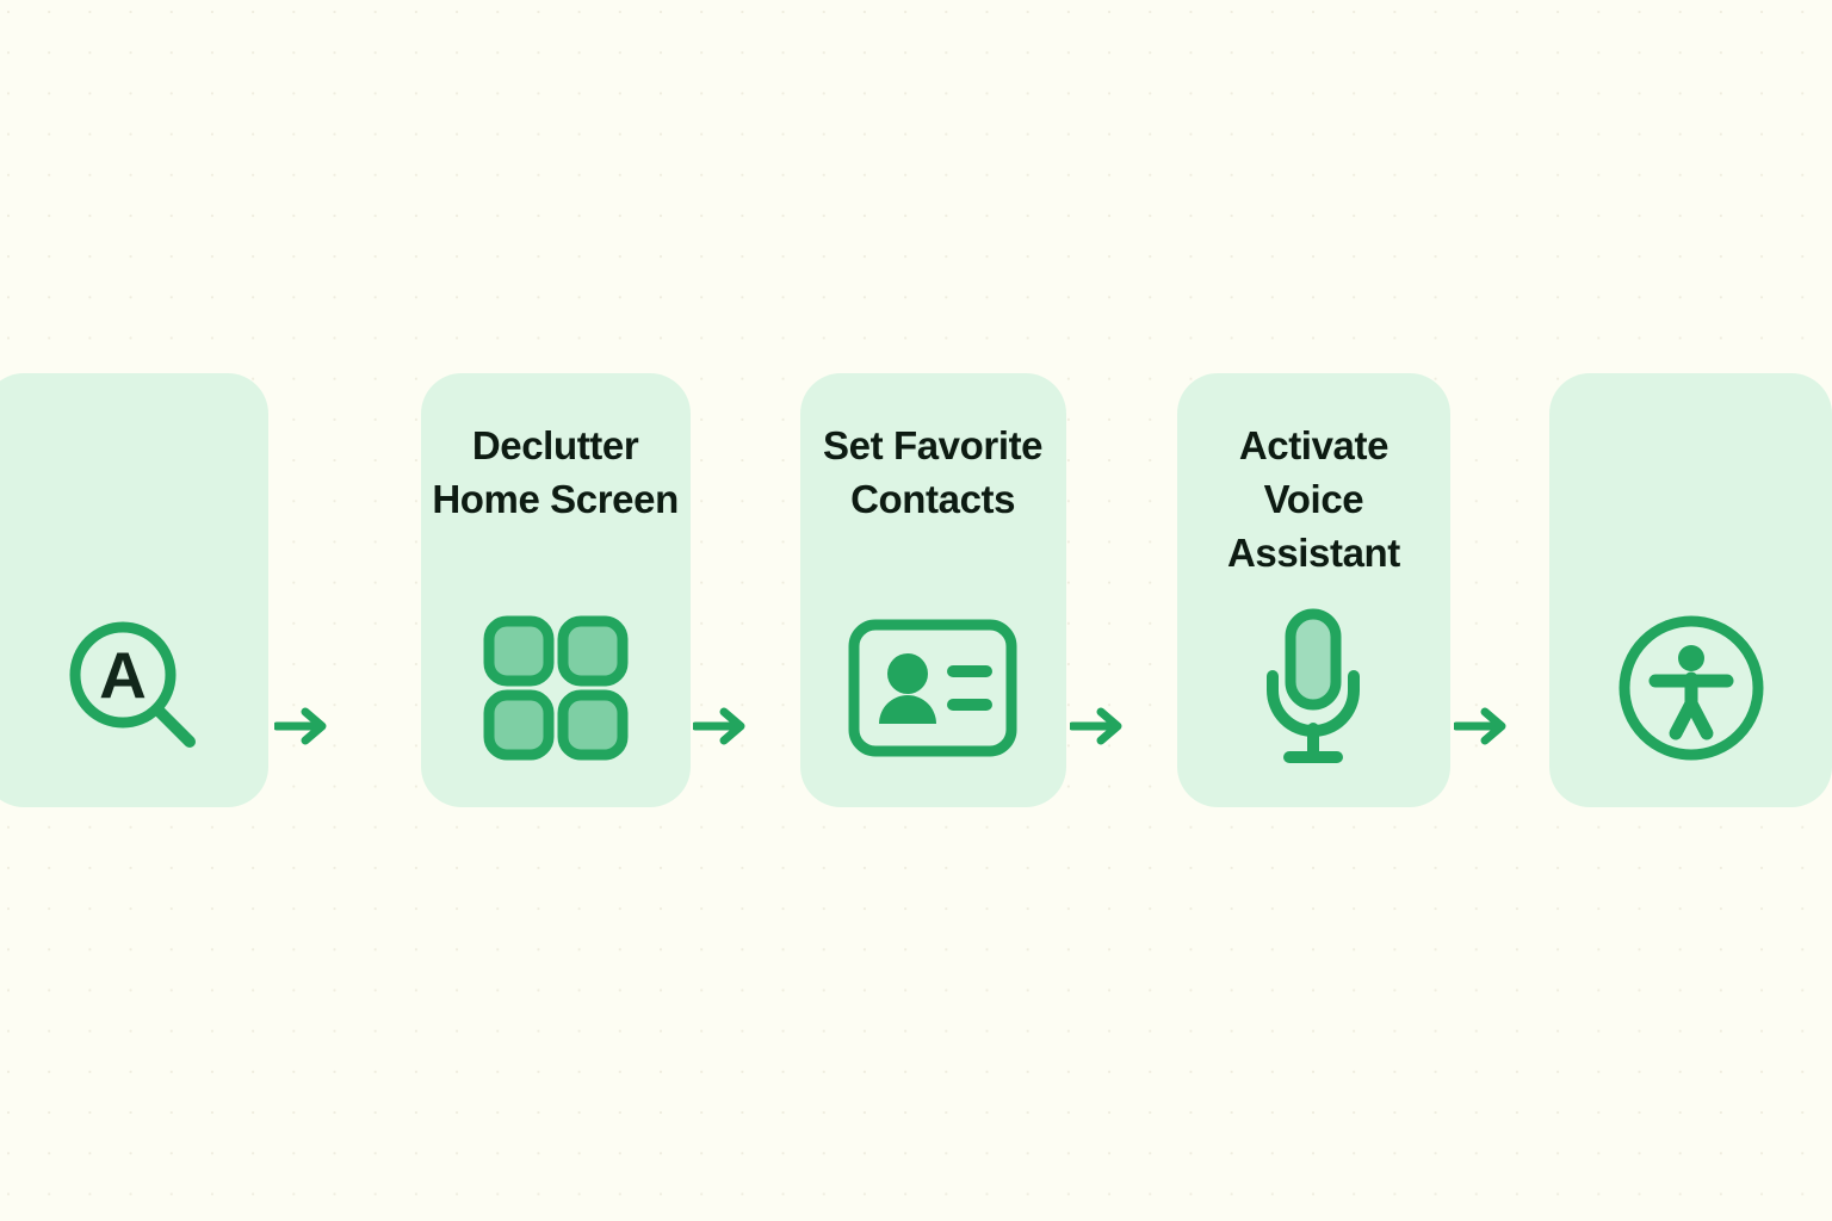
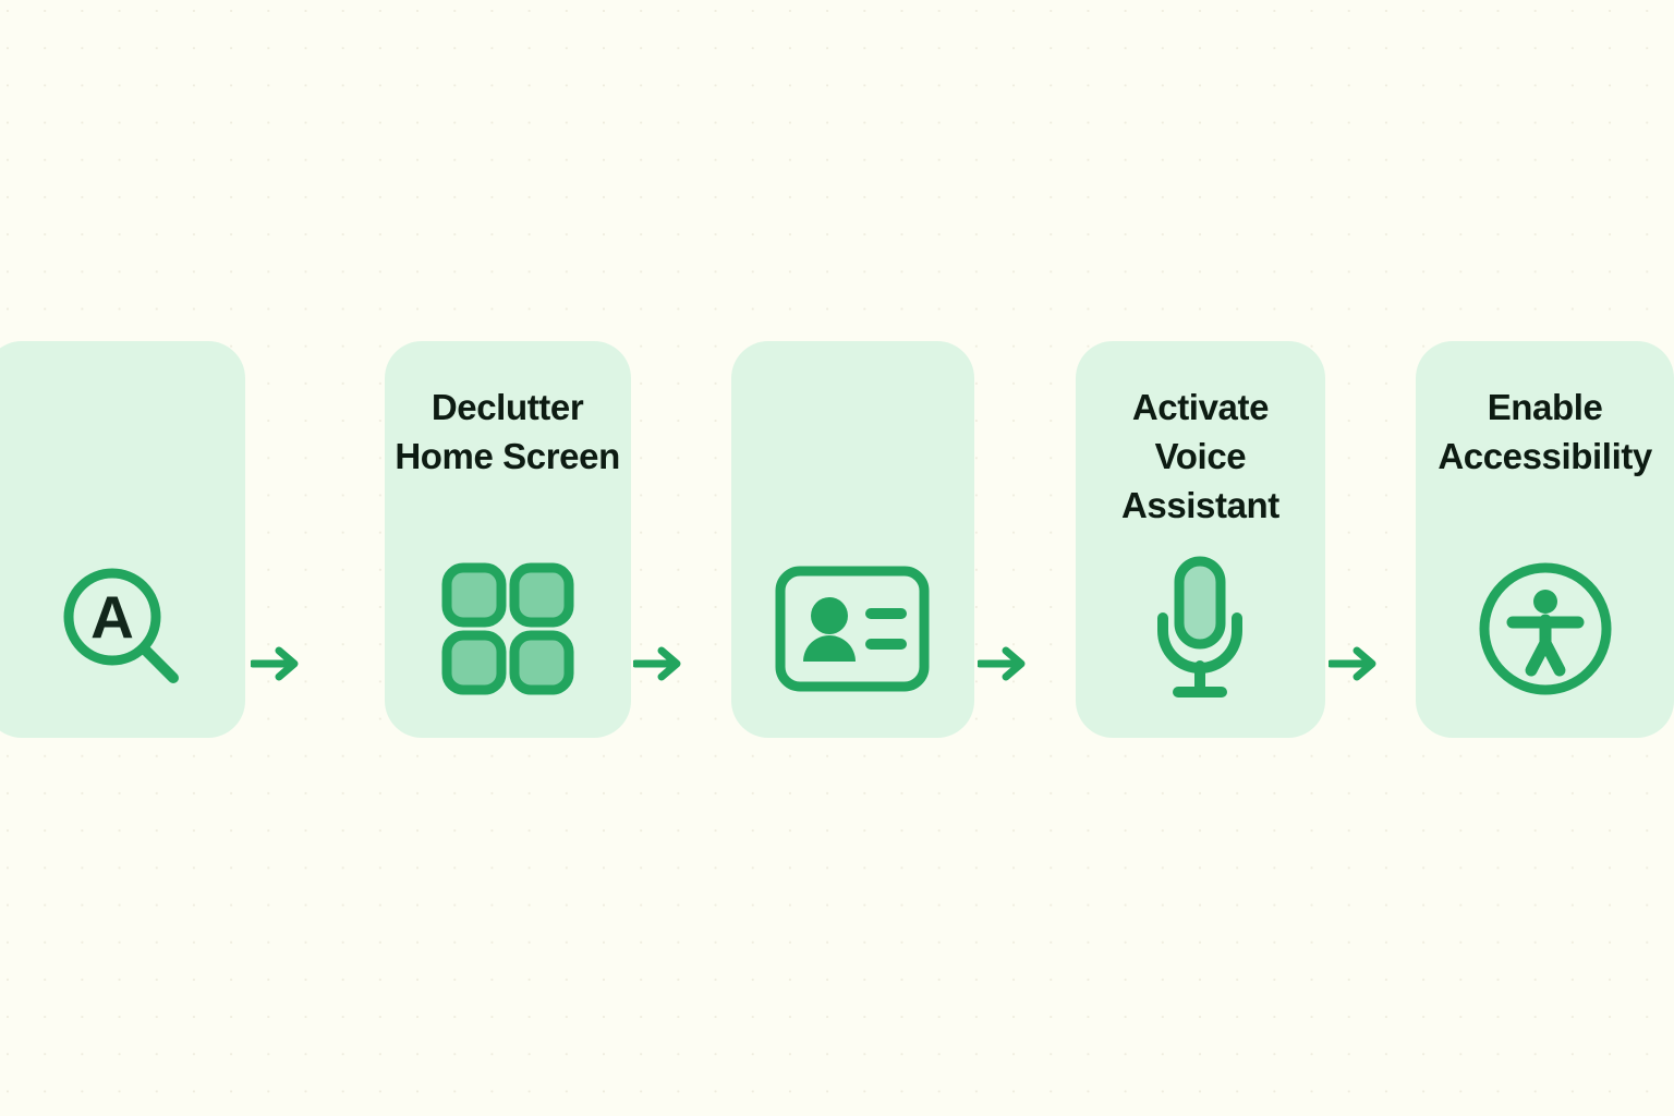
  A
  Declutter
  Home Screen
- Set Favorite
- Contacts
  Activate
  Voice
  Assistant
+ Enable
+ Accessibility
